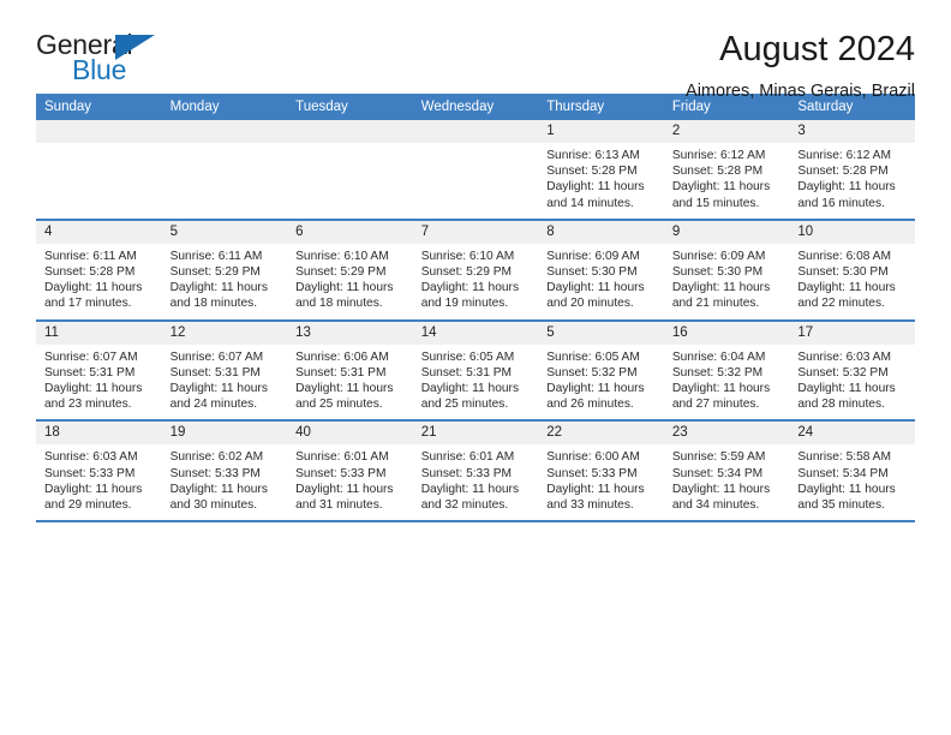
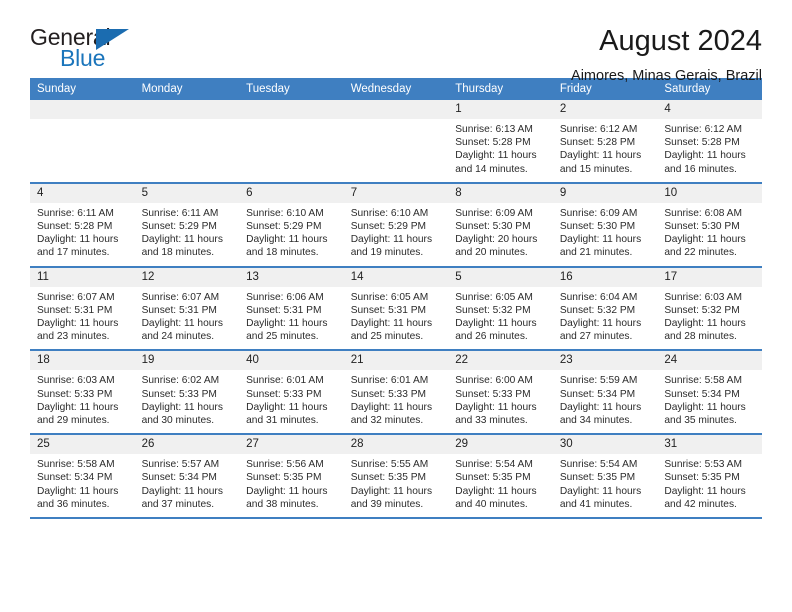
  General
  Blue
  August 2024
  Aimores, Minas Gerais, Brazil
  Sunday	Monday	Tuesday	Wednesday	Thursday	Friday	Saturday
- 				1Sunrise: 6:13 AMSunset: 5:28 PMDaylight: 11 hours and 14 minutes.	2Sunrise: 6:12 AMSunset: 5:28 PMDaylight: 11 hours and 15 minutes.	3Sunrise: 6:12 AMSunset: 5:28 PMDaylight: 11 hours and 16 minutes.
+ 				1Sunrise: 6:13 AMSunset: 5:28 PMDaylight: 11 hours and 14 minutes.	2Sunrise: 6:12 AMSunset: 5:28 PMDaylight: 11 hours and 15 minutes.	4Sunrise: 6:12 AMSunset: 5:28 PMDaylight: 11 hours and 16 minutes.
- 4Sunrise: 6:11 AMSunset: 5:28 PMDaylight: 11 hours and 17 minutes.	5Sunrise: 6:11 AMSunset: 5:29 PMDaylight: 11 hours and 18 minutes.	6Sunrise: 6:10 AMSunset: 5:29 PMDaylight: 11 hours and 18 minutes.	7Sunrise: 6:10 AMSunset: 5:29 PMDaylight: 11 hours and 19 minutes.	8Sunrise: 6:09 AMSunset: 5:30 PMDaylight: 11 hours and 20 minutes.	9Sunrise: 6:09 AMSunset: 5:30 PMDaylight: 11 hours and 21 minutes.	10Sunrise: 6:08 AMSunset: 5:30 PMDaylight: 11 hours and 22 minutes.
+ 4Sunrise: 6:11 AMSunset: 5:28 PMDaylight: 11 hours and 17 minutes.	5Sunrise: 6:11 AMSunset: 5:29 PMDaylight: 11 hours and 18 minutes.	6Sunrise: 6:10 AMSunset: 5:29 PMDaylight: 11 hours and 18 minutes.	7Sunrise: 6:10 AMSunset: 5:29 PMDaylight: 11 hours and 19 minutes.	8Sunrise: 6:09 AMSunset: 5:30 PMDaylight: 20 hours and 20 minutes.	9Sunrise: 6:09 AMSunset: 5:30 PMDaylight: 11 hours and 21 minutes.	10Sunrise: 6:08 AMSunset: 5:30 PMDaylight: 11 hours and 22 minutes.
  11Sunrise: 6:07 AMSunset: 5:31 PMDaylight: 11 hours and 23 minutes.	12Sunrise: 6:07 AMSunset: 5:31 PMDaylight: 11 hours and 24 minutes.	13Sunrise: 6:06 AMSunset: 5:31 PMDaylight: 11 hours and 25 minutes.	14Sunrise: 6:05 AMSunset: 5:31 PMDaylight: 11 hours and 25 minutes.	5Sunrise: 6:05 AMSunset: 5:32 PMDaylight: 11 hours and 26 minutes.	16Sunrise: 6:04 AMSunset: 5:32 PMDaylight: 11 hours and 27 minutes.	17Sunrise: 6:03 AMSunset: 5:32 PMDaylight: 11 hours and 28 minutes.
  18Sunrise: 6:03 AMSunset: 5:33 PMDaylight: 11 hours and 29 minutes.	19Sunrise: 6:02 AMSunset: 5:33 PMDaylight: 11 hours and 30 minutes.	40Sunrise: 6:01 AMSunset: 5:33 PMDaylight: 11 hours and 31 minutes.	21Sunrise: 6:01 AMSunset: 5:33 PMDaylight: 11 hours and 32 minutes.	22Sunrise: 6:00 AMSunset: 5:33 PMDaylight: 11 hours and 33 minutes.	23Sunrise: 5:59 AMSunset: 5:34 PMDaylight: 11 hours and 34 minutes.	24Sunrise: 5:58 AMSunset: 5:34 PMDaylight: 11 hours and 35 minutes.
+ 25Sunrise: 5:58 AMSunset: 5:34 PMDaylight: 11 hours and 36 minutes.	26Sunrise: 5:57 AMSunset: 5:34 PMDaylight: 11 hours and 37 minutes.	27Sunrise: 5:56 AMSunset: 5:35 PMDaylight: 11 hours and 38 minutes.	28Sunrise: 5:55 AMSunset: 5:35 PMDaylight: 11 hours and 39 minutes.	29Sunrise: 5:54 AMSunset: 5:35 PMDaylight: 11 hours and 40 minutes.	30Sunrise: 5:54 AMSunset: 5:35 PMDaylight: 11 hours and 41 minutes.	31Sunrise: 5:53 AMSunset: 5:35 PMDaylight: 11 hours and 42 minutes.
